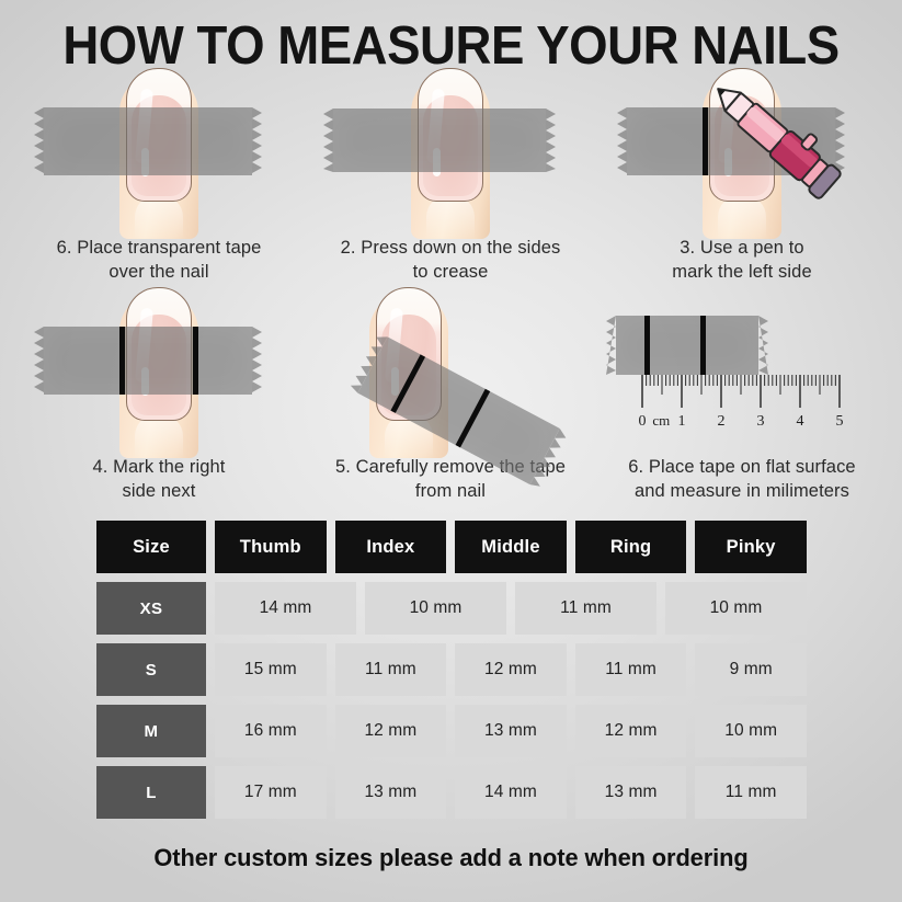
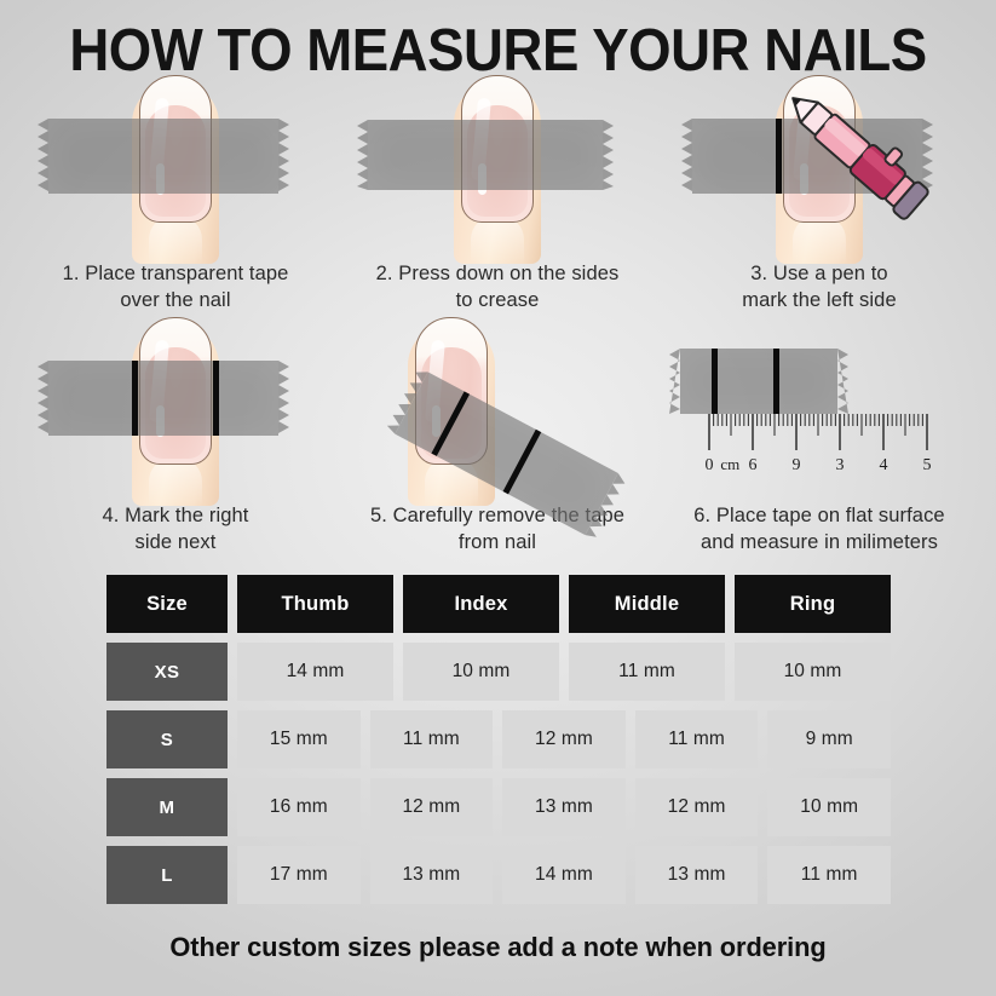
  HOW TO MEASURE YOUR NAILS
- 6. Place transparent tape
+ 1. Place transparent tape
  over the nail
  2. Press down on the sides
  to crease
  3. Use a pen to
  mark the left side
  4. Mark the right
  side next
  5. Carefully remove the tape
  from nail
  0
- 1
+ 6
- 2
+ 9
  3
  4
  5
  cm
  6. Place tape on flat surface
  and measure in milimeters
  Size
  Thumb
  Index
  Middle
  Ring
- Pinky
  XS
  14 mm
  10 mm
  11 mm
  10 mm
  S
  15 mm
  11 mm
  12 mm
  11 mm
  9 mm
  M
  16 mm
  12 mm
  13 mm
  12 mm
  10 mm
  L
  17 mm
  13 mm
  14 mm
  13 mm
  11 mm
  Other custom sizes please add a note when ordering
